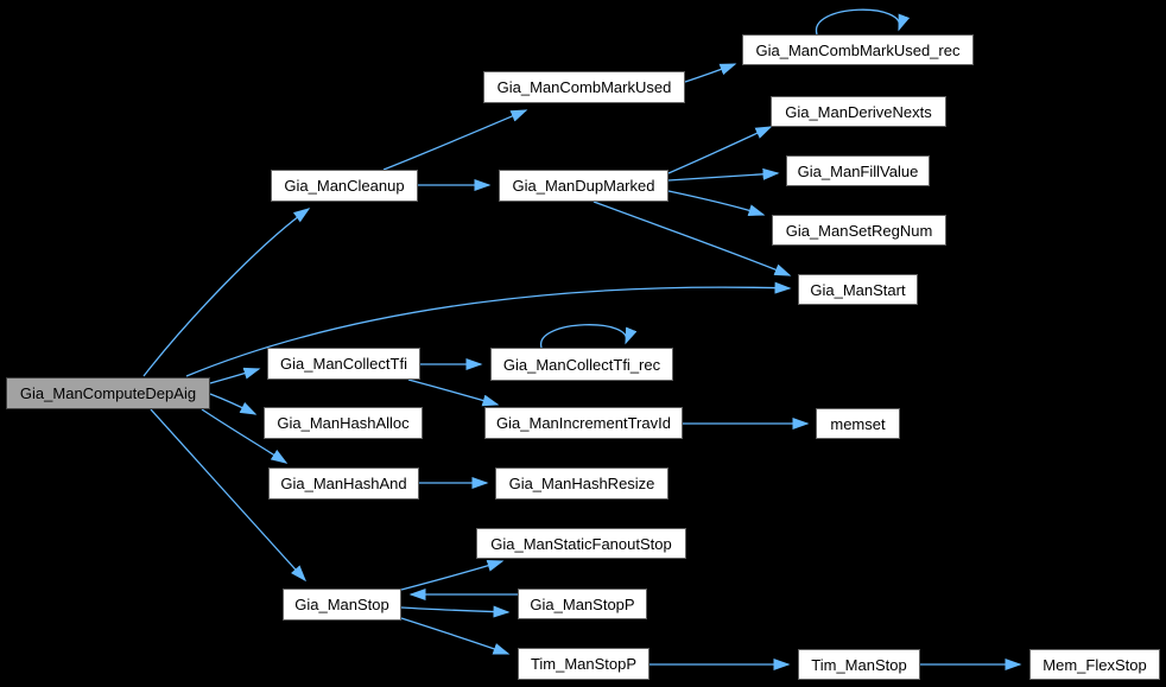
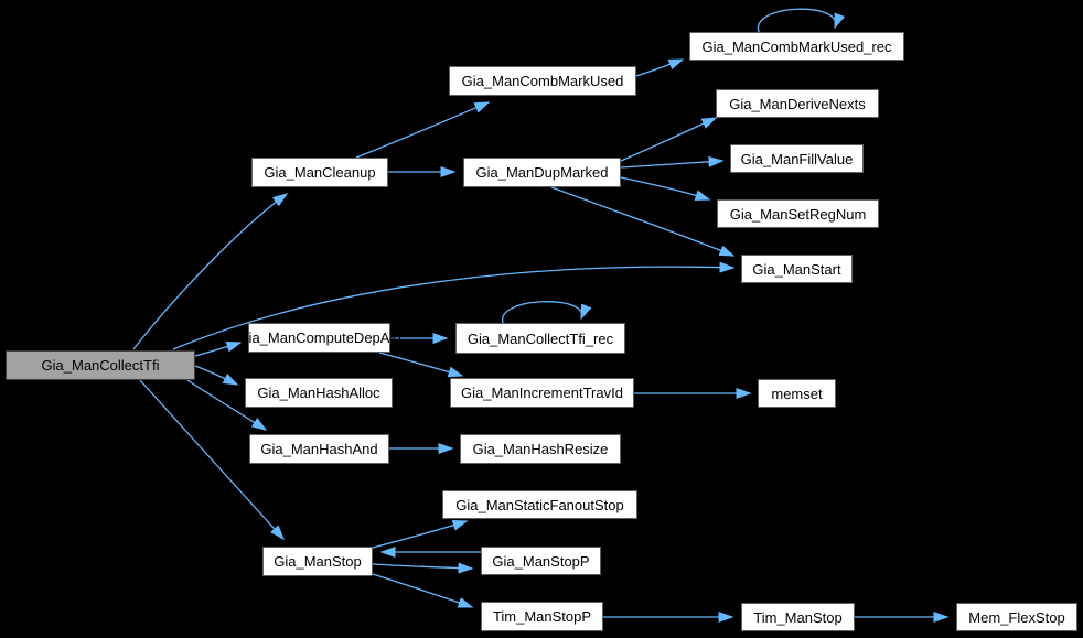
- Gia_ManComputeDepAig
+ Gia_ManCollectTfi
  Gia_ManCleanup
  Gia_ManCombMarkUsed
  Gia_ManCombMarkUsed_rec
  Gia_ManDeriveNexts
  Gia_ManDupMarked
  Gia_ManFillValue
  Gia_ManSetRegNum
  Gia_ManStart
- Gia_ManCollectTfi
+ Gia_ManComputeDepAig
  Gia_ManCollectTfi_rec
  Gia_ManHashAlloc
  Gia_ManIncrementTravId
  memset
  Gia_ManHashAnd
  Gia_ManHashResize
  Gia_ManStaticFanoutStop
  Gia_ManStop
  Gia_ManStopP
  Tim_ManStopP
  Tim_ManStop
  Mem_FlexStop
